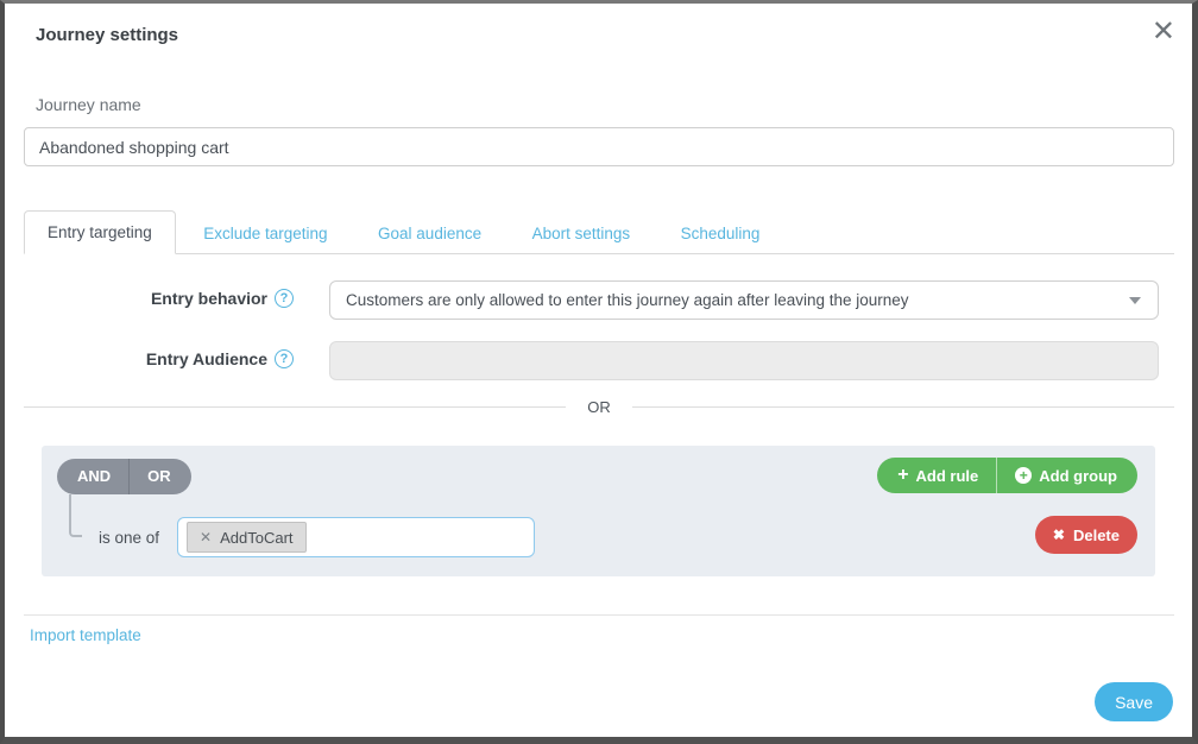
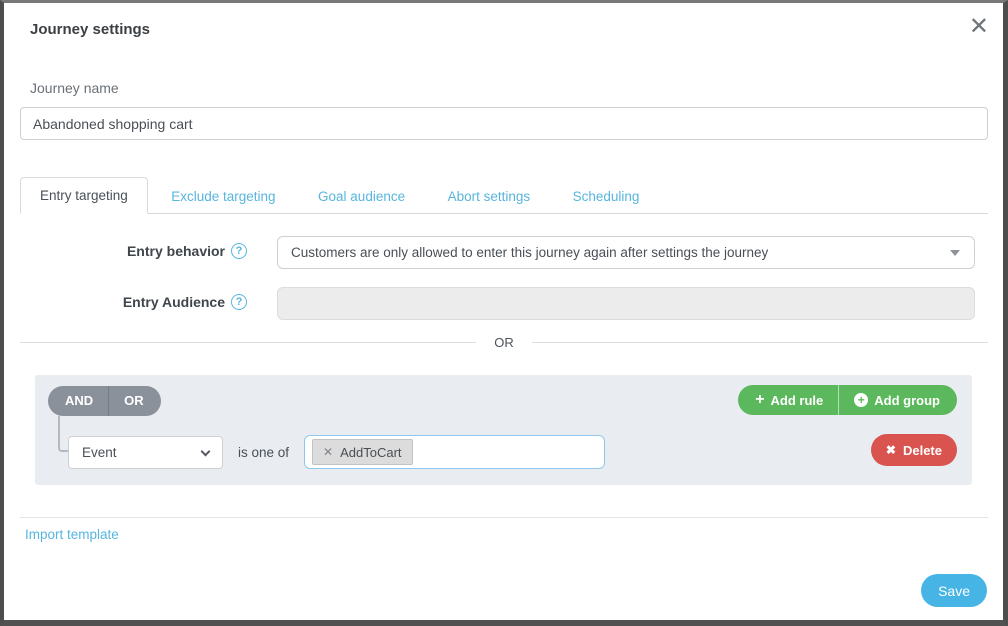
  Journey settings
  ✕
  Journey name
  Abandoned shopping cart
  Entry targeting Exclude targeting Goal audience Abort settings Scheduling
  Entry behavior
  ?
- Customers are only allowed to enter this journey again after leaving the journey
+ Customers are only allowed to enter this journey again after settings the journey
  Entry Audience
  ?
  OR
  AND
  OR
  +
  Add rule
  +
  Add group
+ Event
  is one of
  ✕
  AddToCart
  ✖
  Delete
  Import template
  Save
